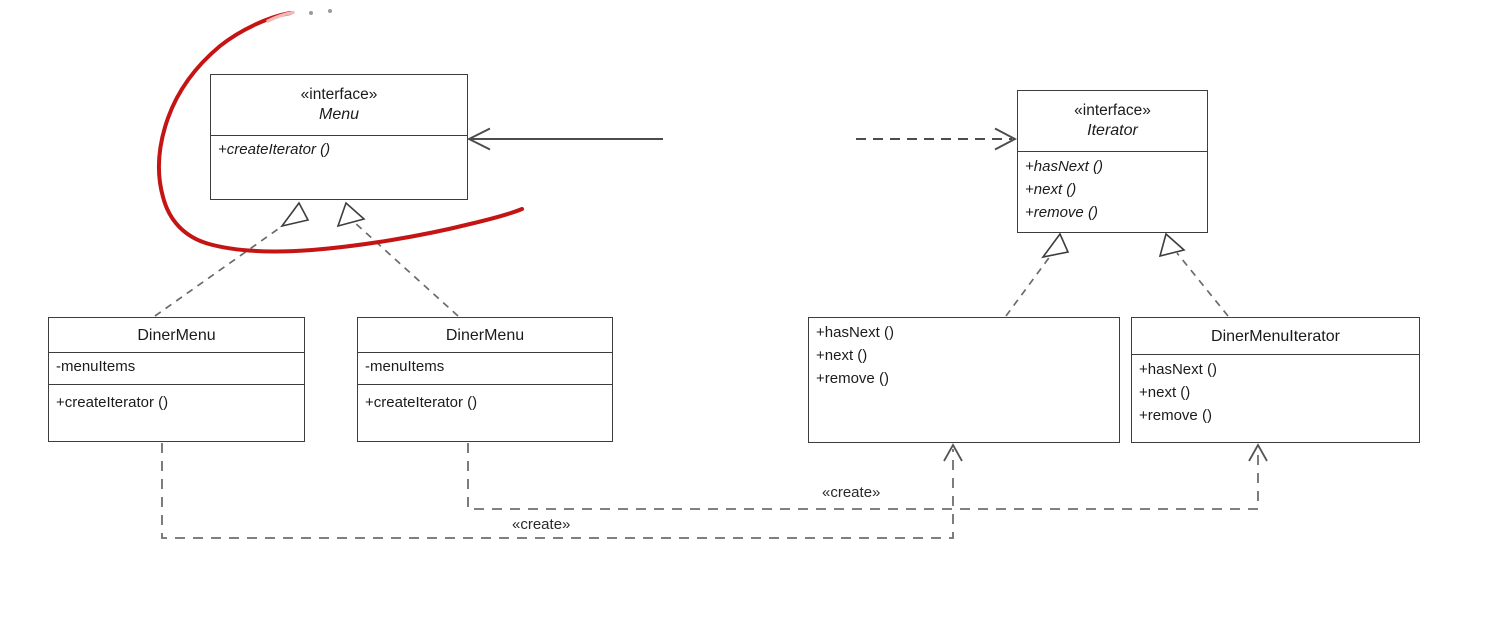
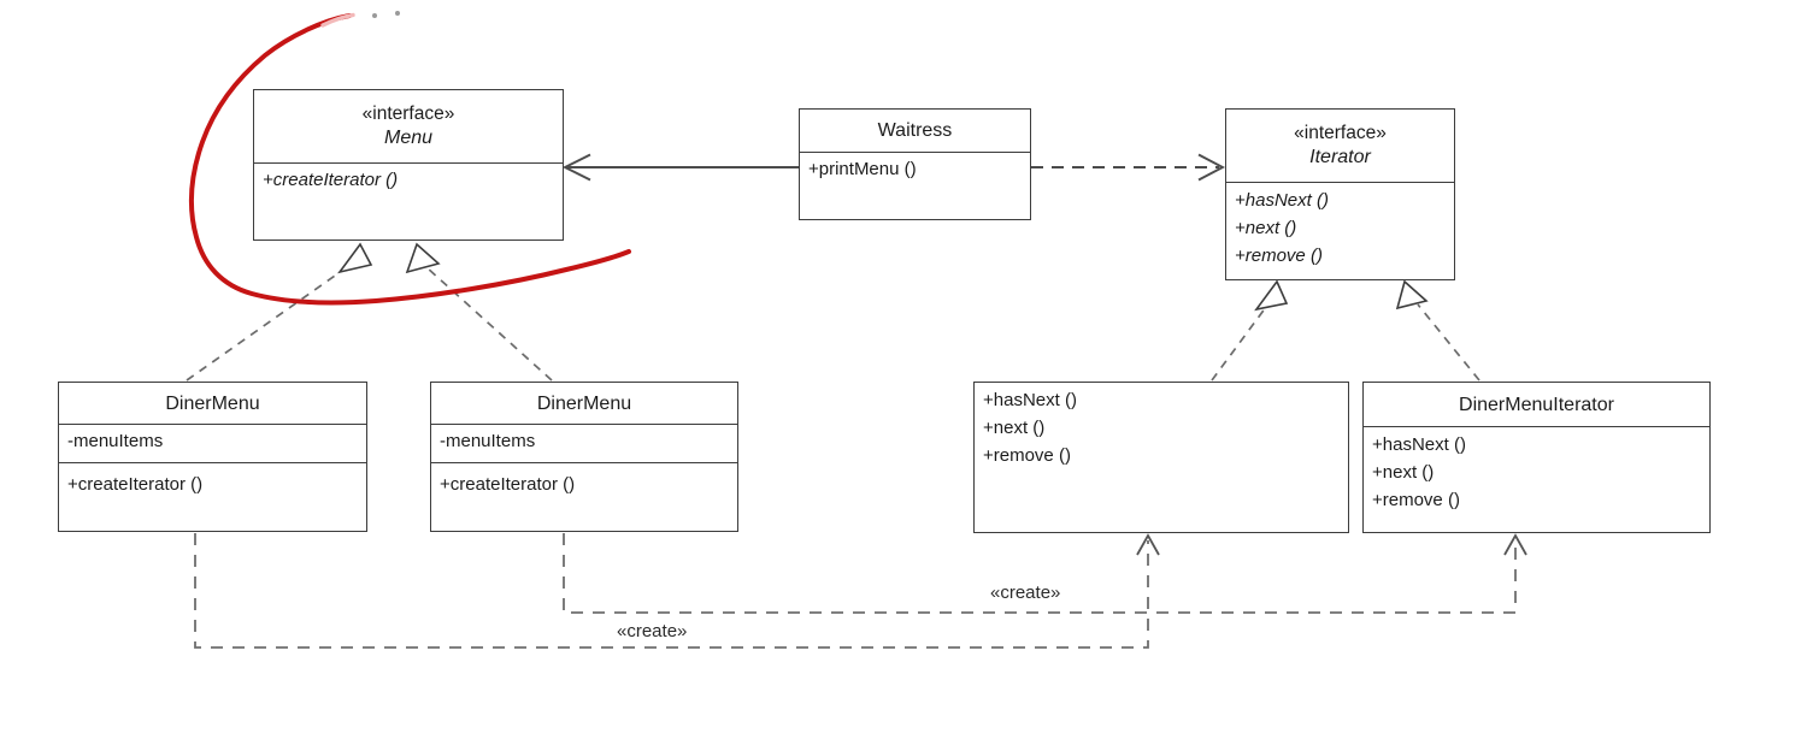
  «interface»
  Menu
  +createIterator ()
+ Waitress
+ +printMenu ()
  «interface»
  Iterator
  +hasNext ()
  +next ()
  +remove ()
  DinerMenu
  -menuItems
  +createIterator ()
  DinerMenu
  -menuItems
  +createIterator ()
  +hasNext ()
  +next ()
  +remove ()
  DinerMenuIterator
  +hasNext ()
  +next ()
  +remove ()
  «create»
  «create»
